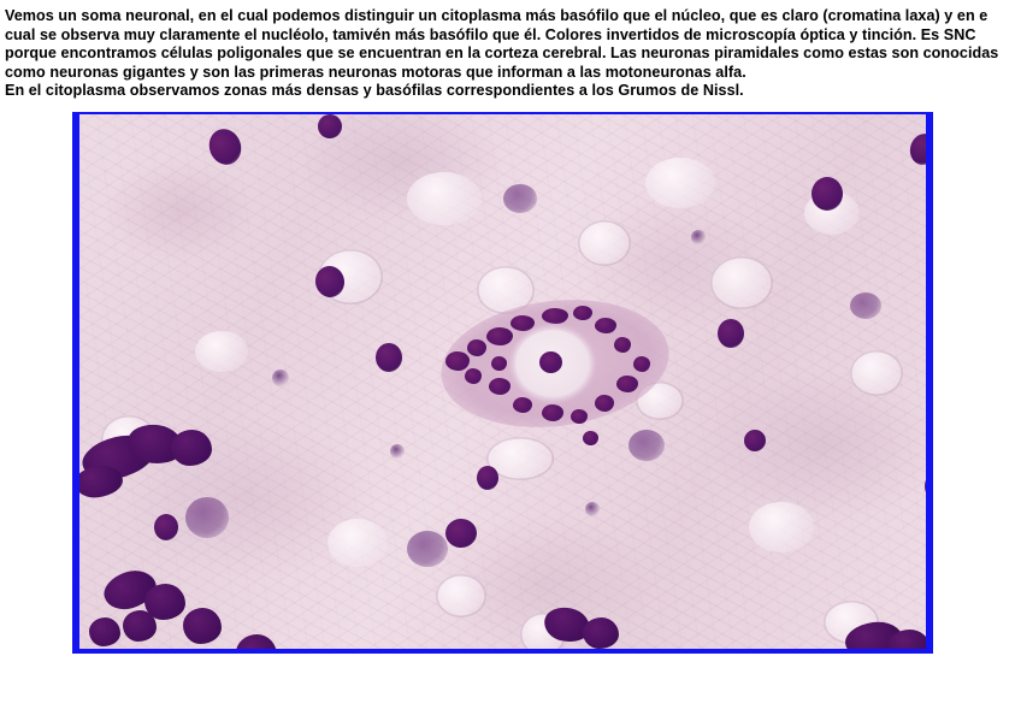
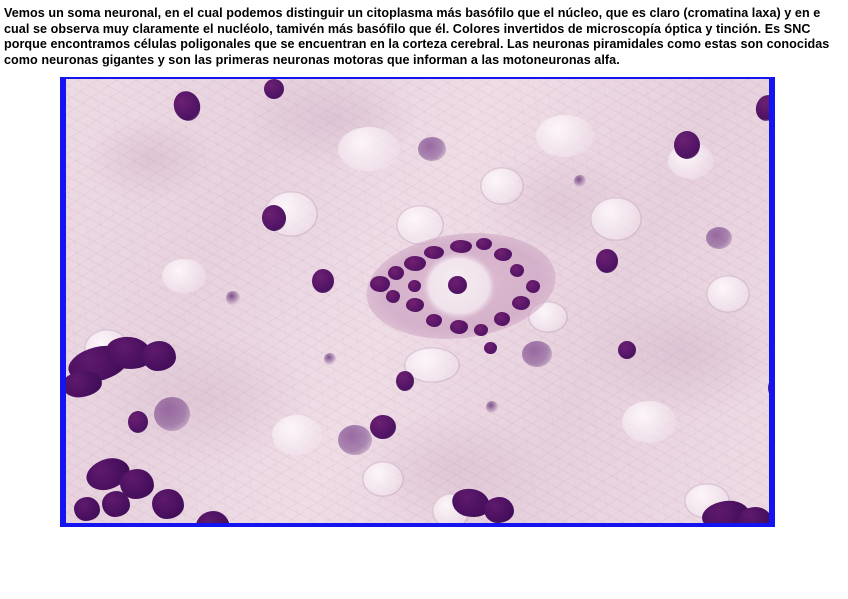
  Vemos un soma neuronal, en el cual podemos distinguir un citoplasma más basófilo que el núcleo, que es claro (cromatina laxa) y en e cual se observa muy claramente el nucléolo, tamivén más basófilo que él. Colores invertidos de microscopía óptica y tinción. Es SNC porque encontramos células poligonales que se encuentran en la corteza cerebral. Las neuronas piramidales como estas son conocidas como neuronas gigantes y son las primeras neuronas motoras que informan a las motoneuronas alfa.
- En el citoplasma observamos zonas más densas y basófilas correspondientes a los Grumos de Nissl.
